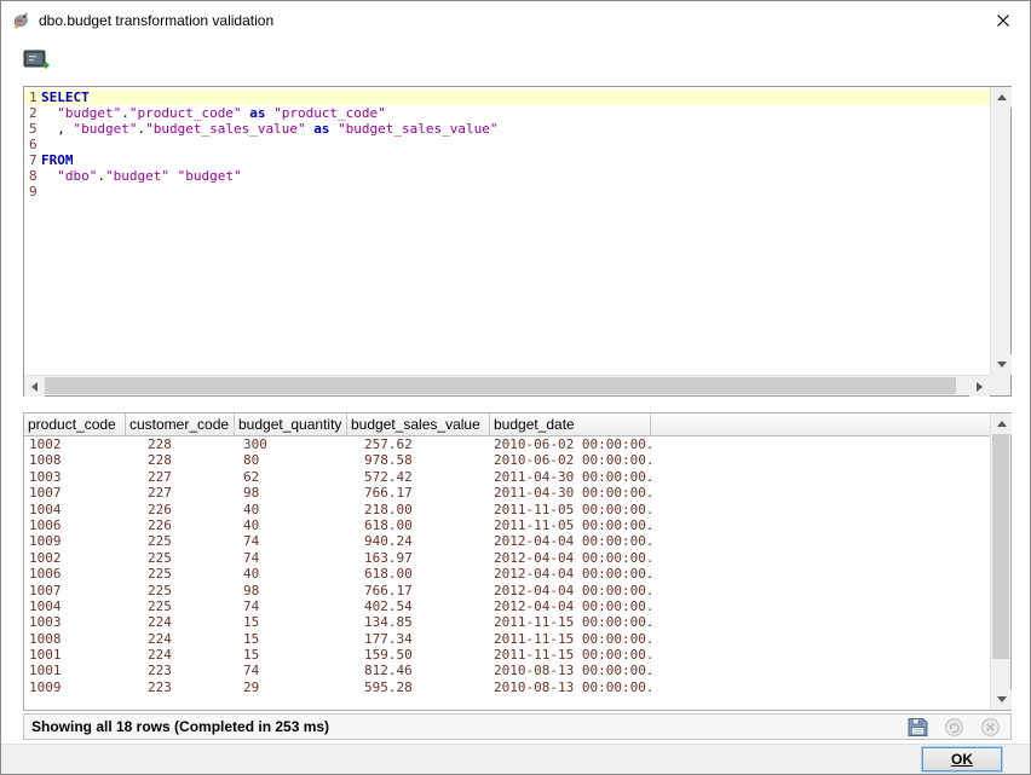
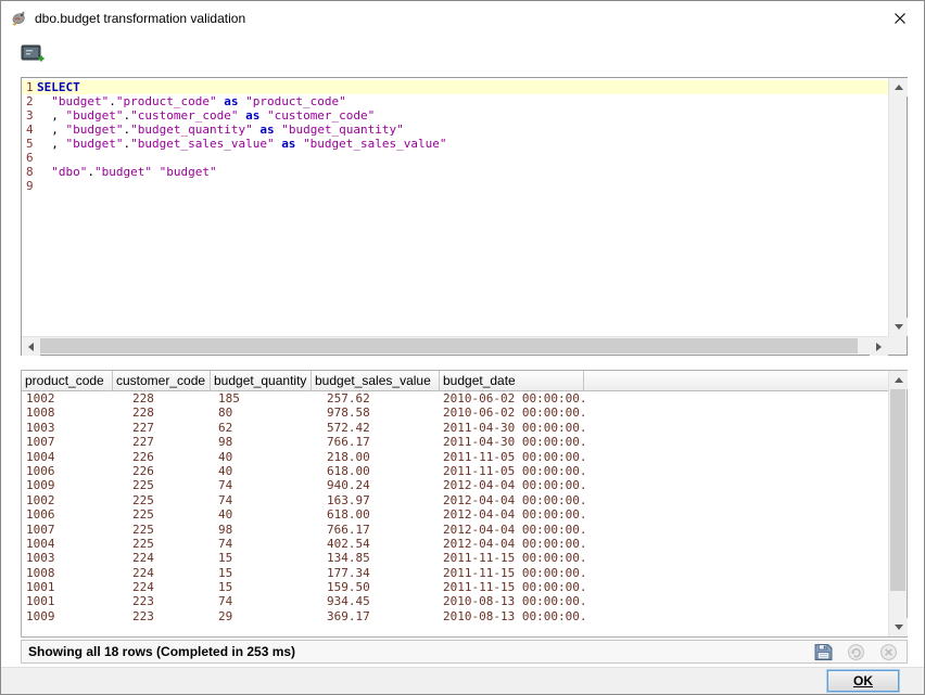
  dbo.budget transformation validation
  1
  SELECT
  2
  "budget"."product_code" as "product_code"
+ 3
+ , "budget"."customer_code" as "customer_code"
+ 4
+ , "budget"."budget_quantity" as "budget_quantity"
  5
  , "budget"."budget_sales_value" as "budget_sales_value"
  6
- 7
- FROM
  8
  "dbo"."budget" "budget"
  9
  product_code
  customer_code
  budget_quantity
  budget_sales_value
  budget_date
  1002
  228
- 300
+ 185
  257.62
  2010-06-02 00:00:00.
  1008
  228
  80
  978.58
  2010-06-02 00:00:00.
  1003
  227
  62
  572.42
  2011-04-30 00:00:00.
  1007
  227
  98
  766.17
  2011-04-30 00:00:00.
  1004
  226
  40
  218.00
  2011-11-05 00:00:00.
  1006
  226
  40
  618.00
  2011-11-05 00:00:00.
  1009
  225
  74
  940.24
  2012-04-04 00:00:00.
  1002
  225
  74
  163.97
  2012-04-04 00:00:00.
  1006
  225
  40
  618.00
  2012-04-04 00:00:00.
  1007
  225
  98
  766.17
  2012-04-04 00:00:00.
  1004
  225
  74
  402.54
  2012-04-04 00:00:00.
  1003
  224
  15
  134.85
  2011-11-15 00:00:00.
  1008
  224
  15
  177.34
  2011-11-15 00:00:00.
  1001
  224
  15
  159.50
  2011-11-15 00:00:00.
  1001
  223
  74
- 812.46
+ 934.45
  2010-08-13 00:00:00.
  1009
  223
  29
- 595.28
+ 369.17
  2010-08-13 00:00:00.
  Showing all 18 rows (Completed in 253 ms)
  OK
